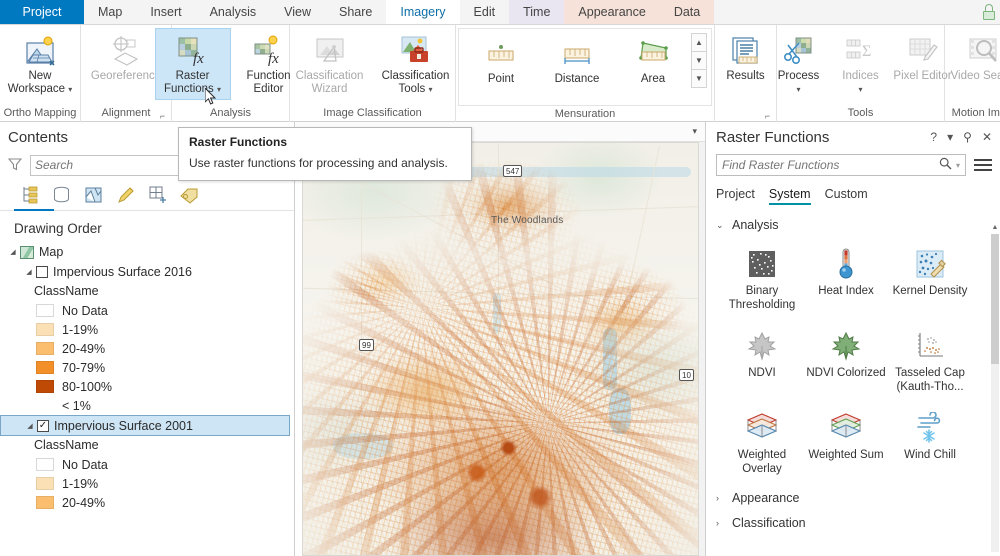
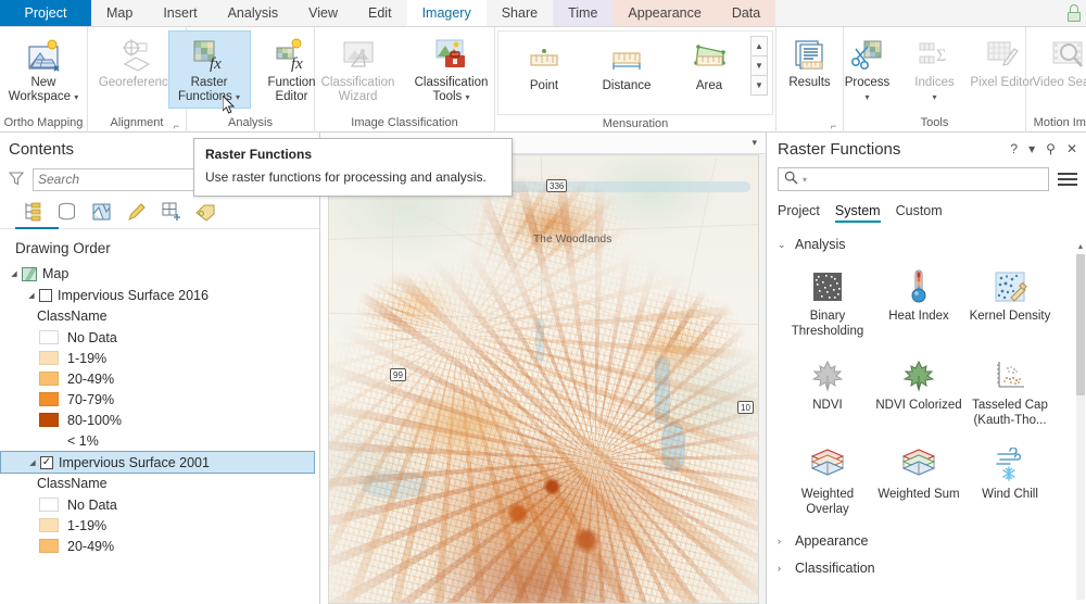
  Project
  Map
  Insert
  Analysis
  View
- Share
+ Edit
  Imagery
- Edit
+ Share
  Time
  Appearance
  Data
  New Workspace ▾
  Ortho Mapping
  Georeferenc
  Alignment
  ⌐
  fx
  Raster Functios ▾
  fx
  Function Editor
  Analysis
  Classification Wizard
  Classification Tools ▾
  Image Classification
  Point
  Distance
  Area
  ▲
  ▼
  ▼
  Mensuration
  Results
  ⌐
  Process
  ▾
  Σ
  Indices
  ▾
  Pixel Editor
  Tools
  Motion Im
  Contents
  Search
  Drawing Order
  Map
  Impervious Surface 2016
  ClassName
  No Data
  1-19%
  20-49%
  70-79%
  80-100%
  < 1%
  ✓
  Impervious Surface 2001
  ClassName
  No Data
  1-19%
  20-49%
  ▾
- 547
+ 336
  The Woodlands
  99
  10
  Raster Functions
  ?
  ▾
  ⚲
  ✕
- Find Raster Functions
  ▾
  Project
  System
  Custom
  ⌄
  Analysis
  Binary Thresholding
  Heat Index
  Kernel Density
  NDVI
  NDVI Colorized
  Tasseled Cap (Kauth-Tho...
  Weighted Overlay
  Weighted Sum
  Wind Chill
  ›
  Appearance
  ›
  Classification
  Raster Functions
  Use raster functions for processing and analysis.
